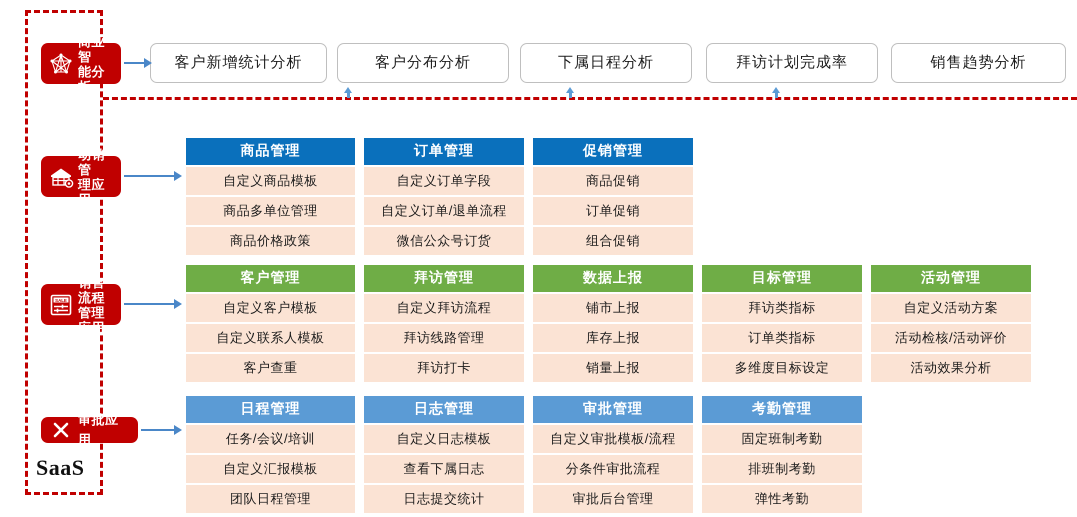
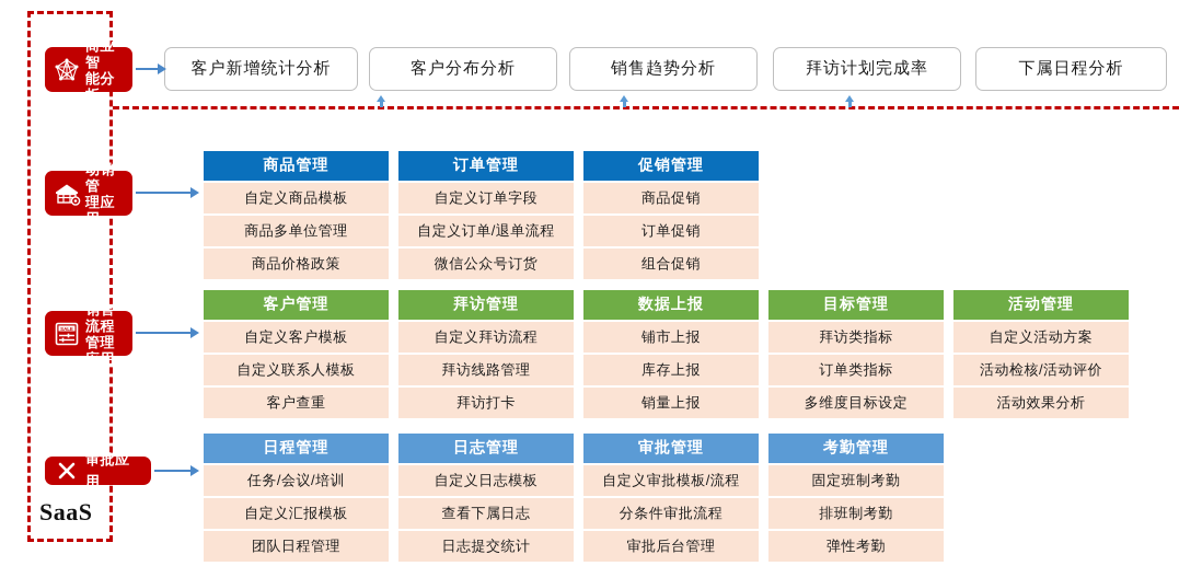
  商业智
  能分析
  动销管
  理应用
  销售流程
  管理应用
  审批应用
  SaaS
  客户新增统计分析
  客户分布分析
- 下属日程分析
+ 销售趋势分析
  拜访计划完成率
- 销售趋势分析
+ 下属日程分析
  商品管理
  自定义商品模板
  商品多单位管理
  商品价格政策
  订单管理
  自定义订单字段
  自定义订单/退单流程
  微信公众号订货
  促销管理
  商品促销
  订单促销
  组合促销
  客户管理
  自定义客户模板
  自定义联系人模板
  客户查重
  拜访管理
  自定义拜访流程
  拜访线路管理
  拜访打卡
  数据上报
  铺市上报
  库存上报
  销量上报
  目标管理
  拜访类指标
  订单类指标
  多维度目标设定
  活动管理
  自定义活动方案
  活动检核/活动评价
  活动效果分析
  日程管理
  任务/会议/培训
  自定义汇报模板
  团队日程管理
  日志管理
  自定义日志模板
  查看下属日志
  日志提交统计
  审批管理
  自定义审批模板/流程
  分条件审批流程
  审批后台管理
  考勤管理
  固定班制考勤
  排班制考勤
  弹性考勤
